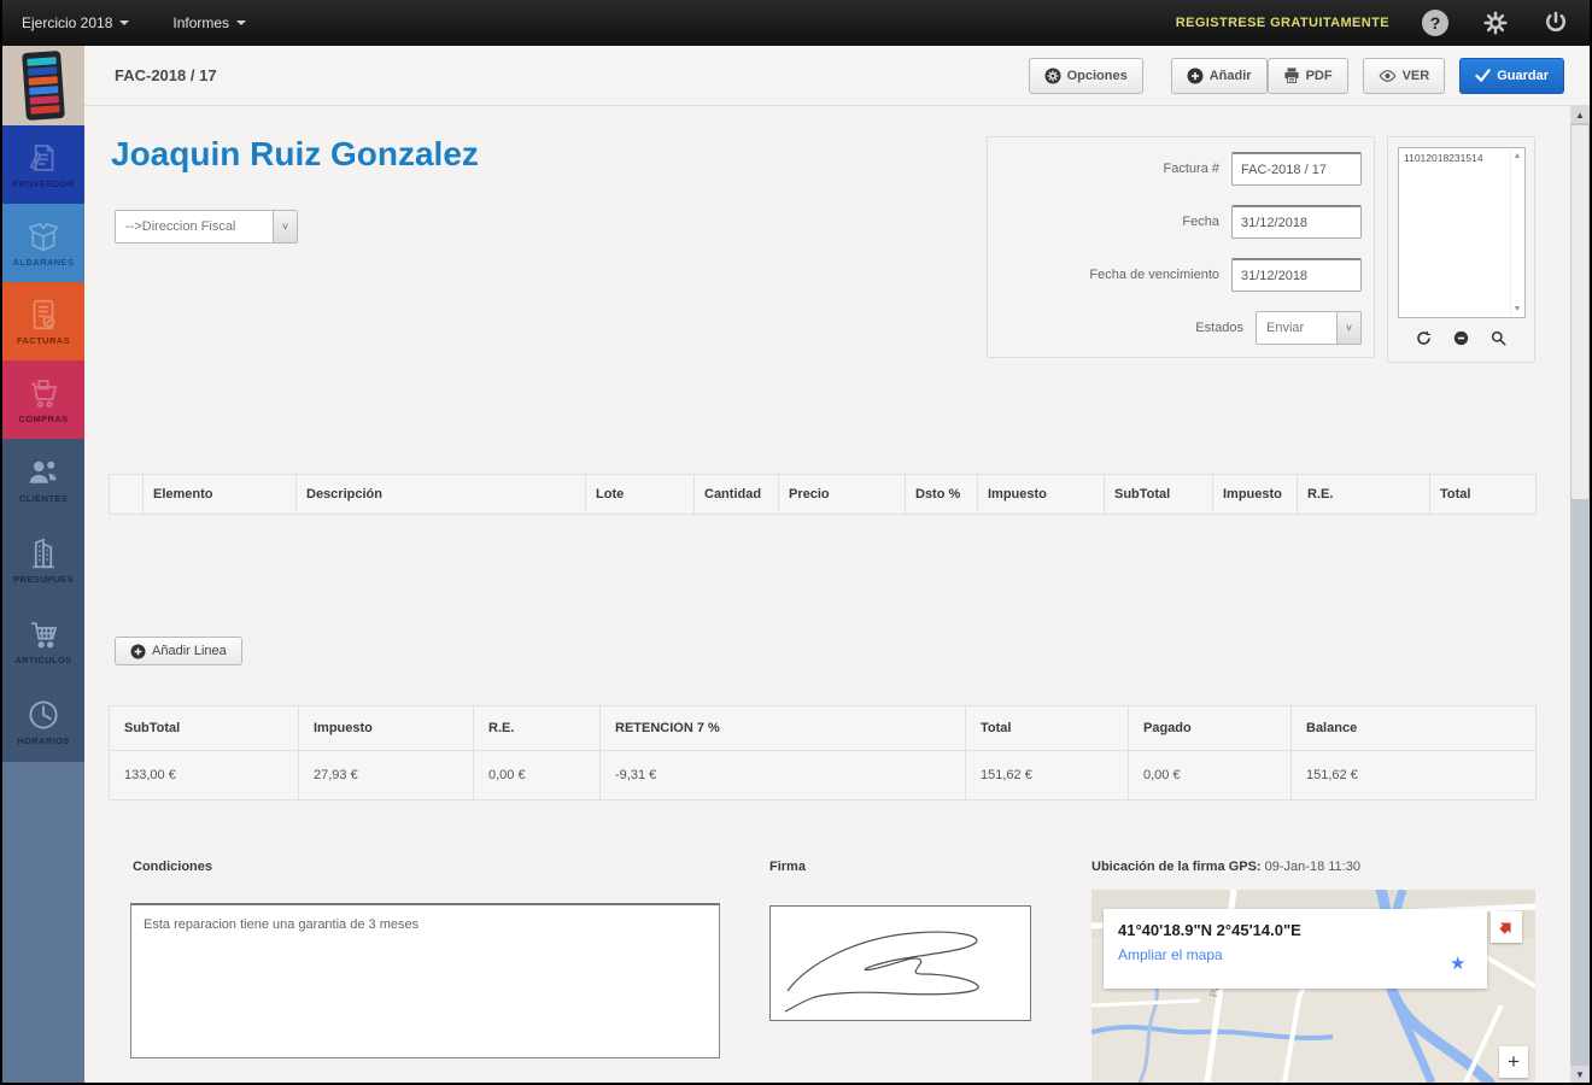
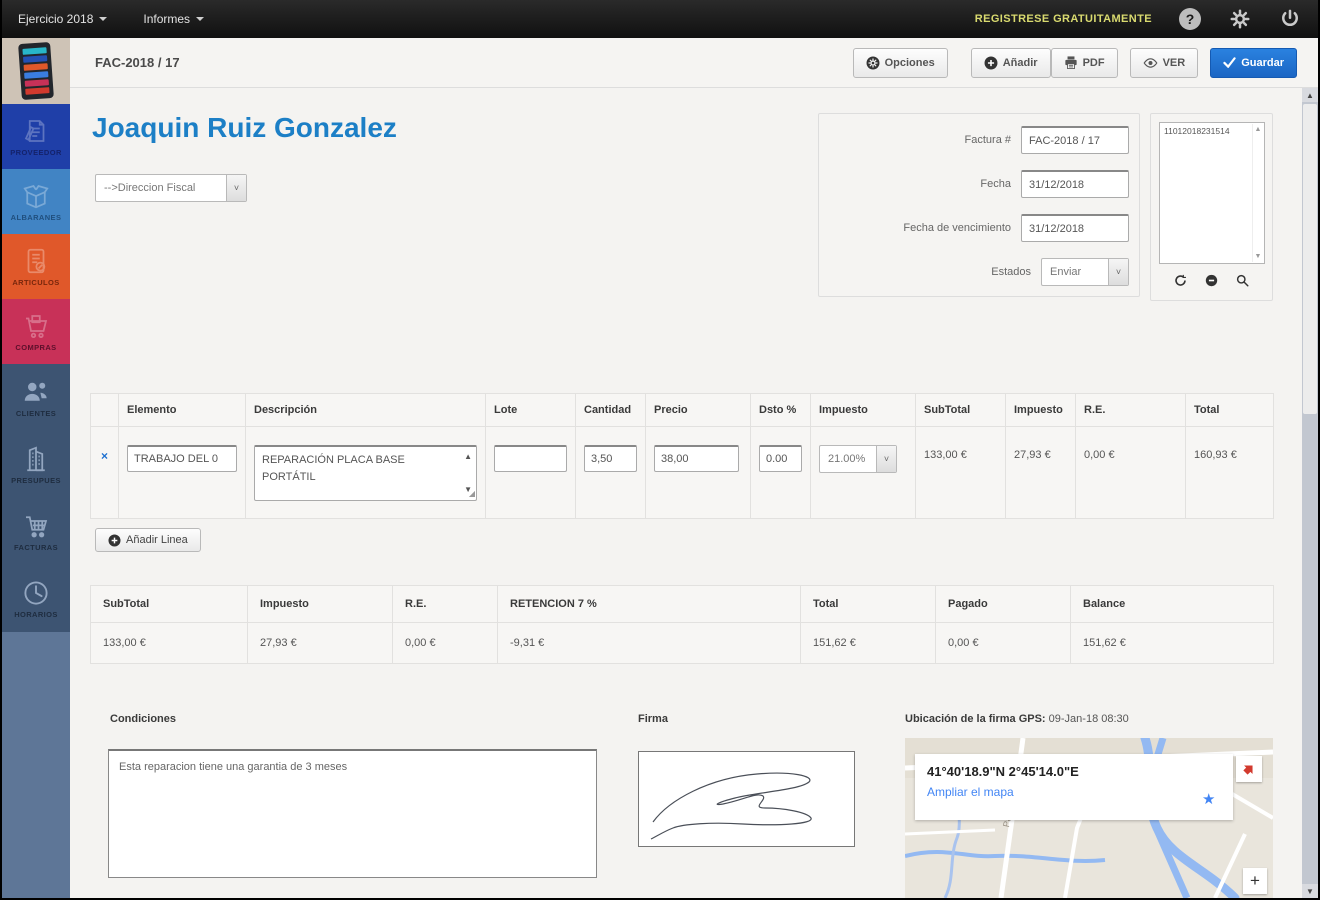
  Ejercicio 2018
  Informes
  REGISTRESE GRATUITAMENTE
  ?
  PROVEEDOR
  ALBARANES
- FACTURAS
+ ARTICULOS
  COMPRAS
  CLIENTES
  PRESUPUES
- ARTICULOS
+ FACTURAS
  HORARIOS
  FAC-2018 / 17
  Opciones
  Añadir
  PDF
  VER
  Guardar
  Joaquin Ruiz Gonzalez
  -->Direccion Fiscal
  ˅
  Factura #
  FAC-2018 / 17
  Fecha
  31/12/2018
  Fecha de vencimiento
  31/12/2018
  Estados
  Enviar
  ˅
  11012018231514
  	Elemento	Descripción	Lote	Cantidad	Precio	Dsto %	Impuesto	SubTotal	Impuesto	R.E.	Total
+ ×	TRABAJO DEL 0	REPARACIÓN PLACA BASE PORTÁTIL ▲▼ ◢		3,50	38,00	0.00	21.00% ˅	133,00 €	27,93 €	0,00 €	160,93 €
  Añadir Linea
  SubTotal	Impuesto	R.E.	RETENCION 7 %	Total	Pagado	Balance
  133,00 €	27,93 €	0,00 €	-9,31 €	151,62 €	0,00 €	151,62 €
  Condiciones
  Esta reparacion tiene una garantia de 3 meses
  Firma
- Ubicación de la firma GPS: 09-Jan-18 11:30
+ Ubicación de la firma GPS: 09-Jan-18 08:30
  41°40'18.9"N 2°45'14.0"E
  Ampliar el mapa
  ★
  +
  ▲
  ▼
